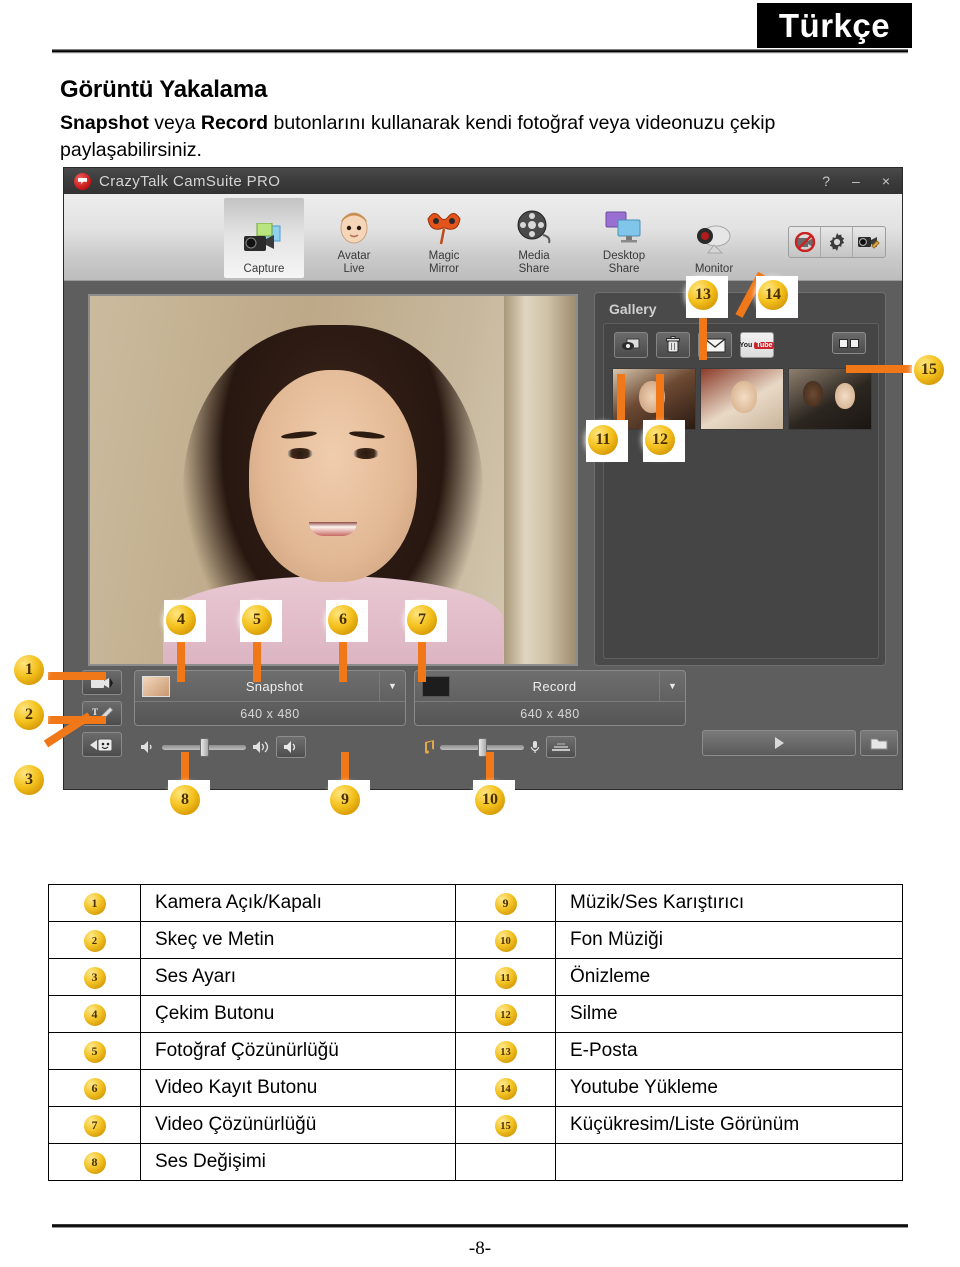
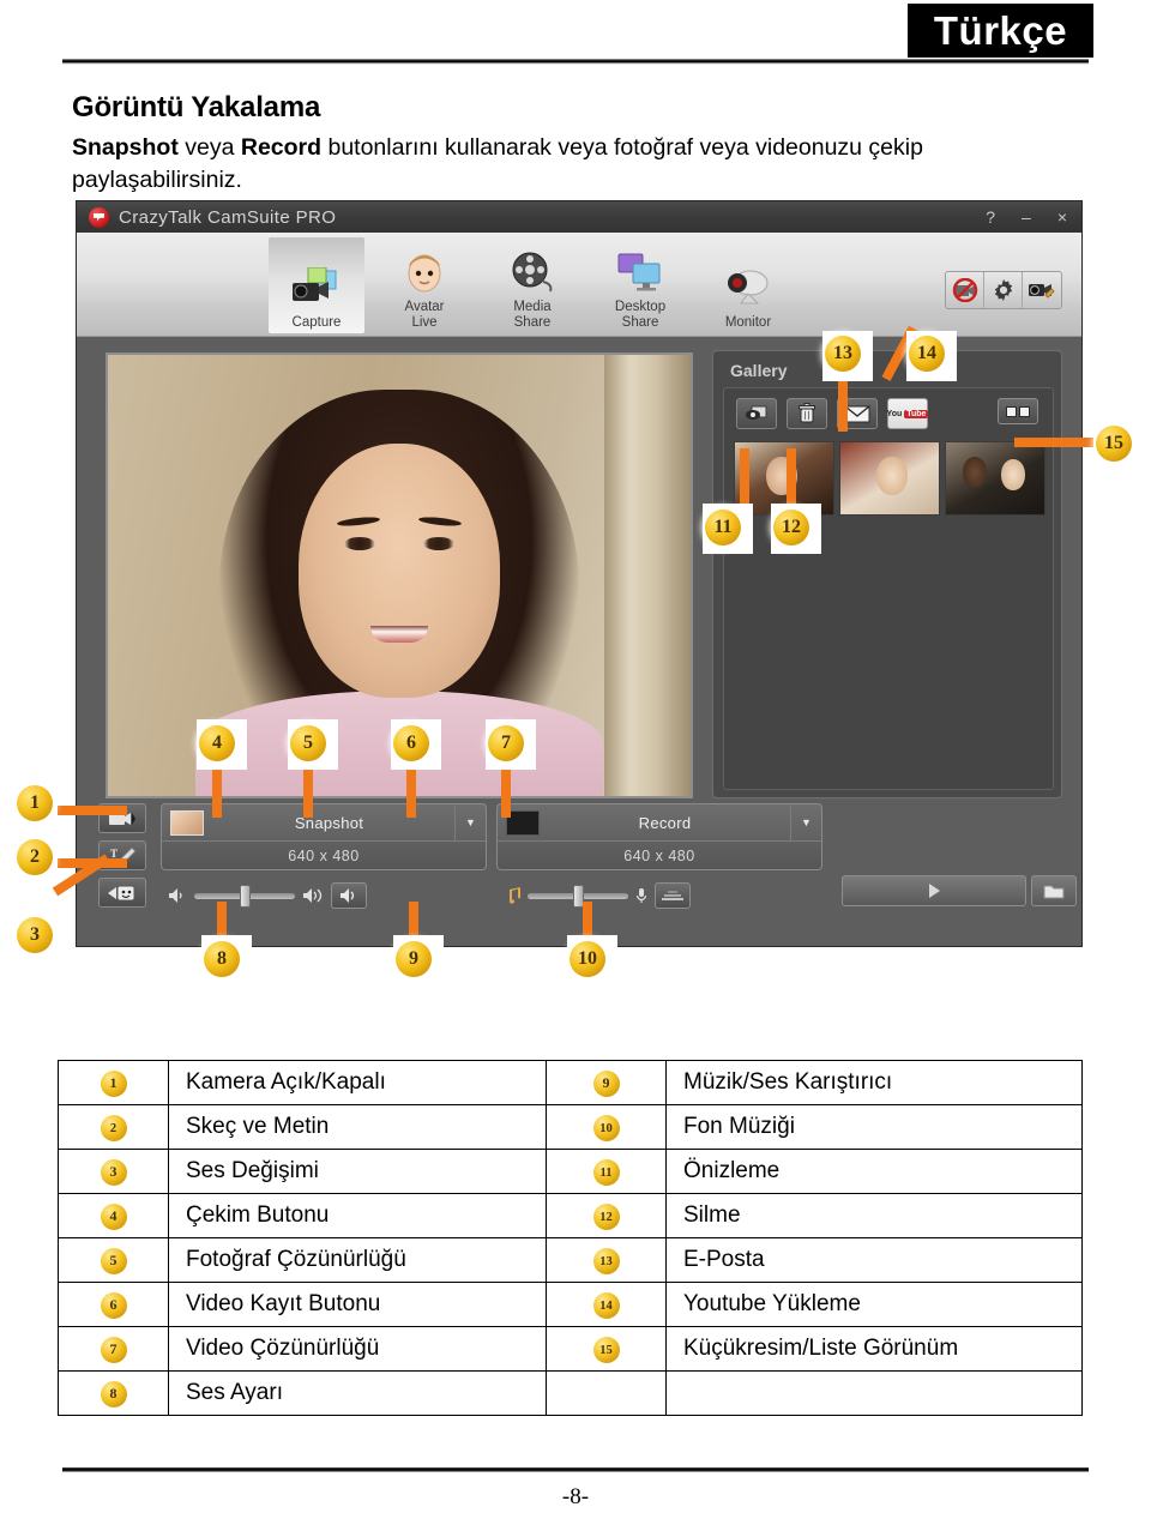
  Türkçe
  Görüntü Yakalama
- Snapshot veya Record butonlarını kullanarak kendi fotoğraf veya videonuzu çekip paylaşabilirsiniz.
+ Snapshot veya Record butonlarını kullanarak veya fotoğraf veya videonuzu çekip paylaşabilirsiniz.
  CrazyTalk CamSuite PRO
  ?
  –
  ×
  Capture
  Avatar
  Live
- Magic
- Mirror
  Media
  Share
  Desktop
  Share
  Monitor
  Gallery
  T
  Snapshot
  ▼
  640 x 480
  Record
  ▼
  640 x 480
  1
  2
  3
  4
  5
  6
  7
  8
  9
  10
  11
  12
  13
  14
  15
  1	Kamera Açık/Kapalı	9	Müzik/Ses Karıştırıcı
  2	Skeç ve Metin	10	Fon Müziği
- 3	Ses Ayarı	11	Önizleme
+ 3	Ses Değişimi	11	Önizleme
  4	Çekim Butonu	12	Silme
  5	Fotoğraf Çözünürlüğü	13	E-Posta
  6	Video Kayıt Butonu	14	Youtube Yükleme
  7	Video Çözünürlüğü	15	Küçükresim/Liste Görünüm
- 8	Ses Değişimi
+ 8	Ses Ayarı
  -8-
